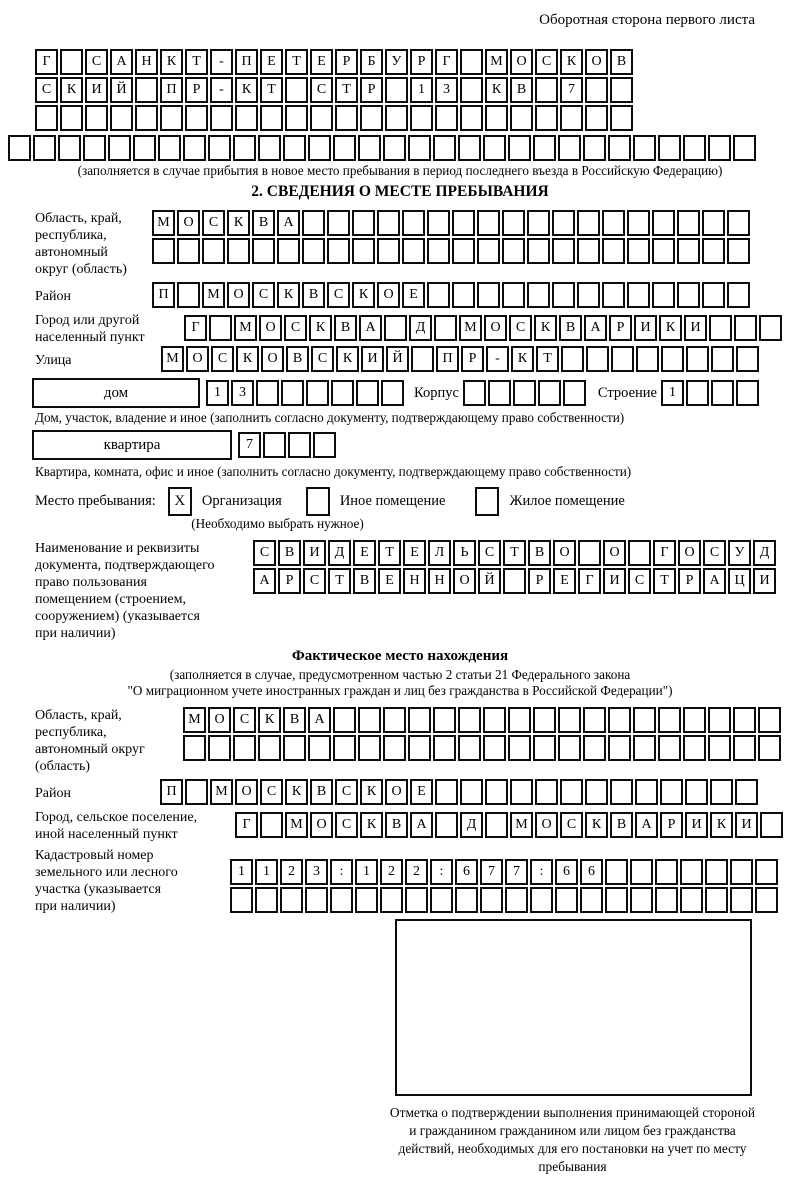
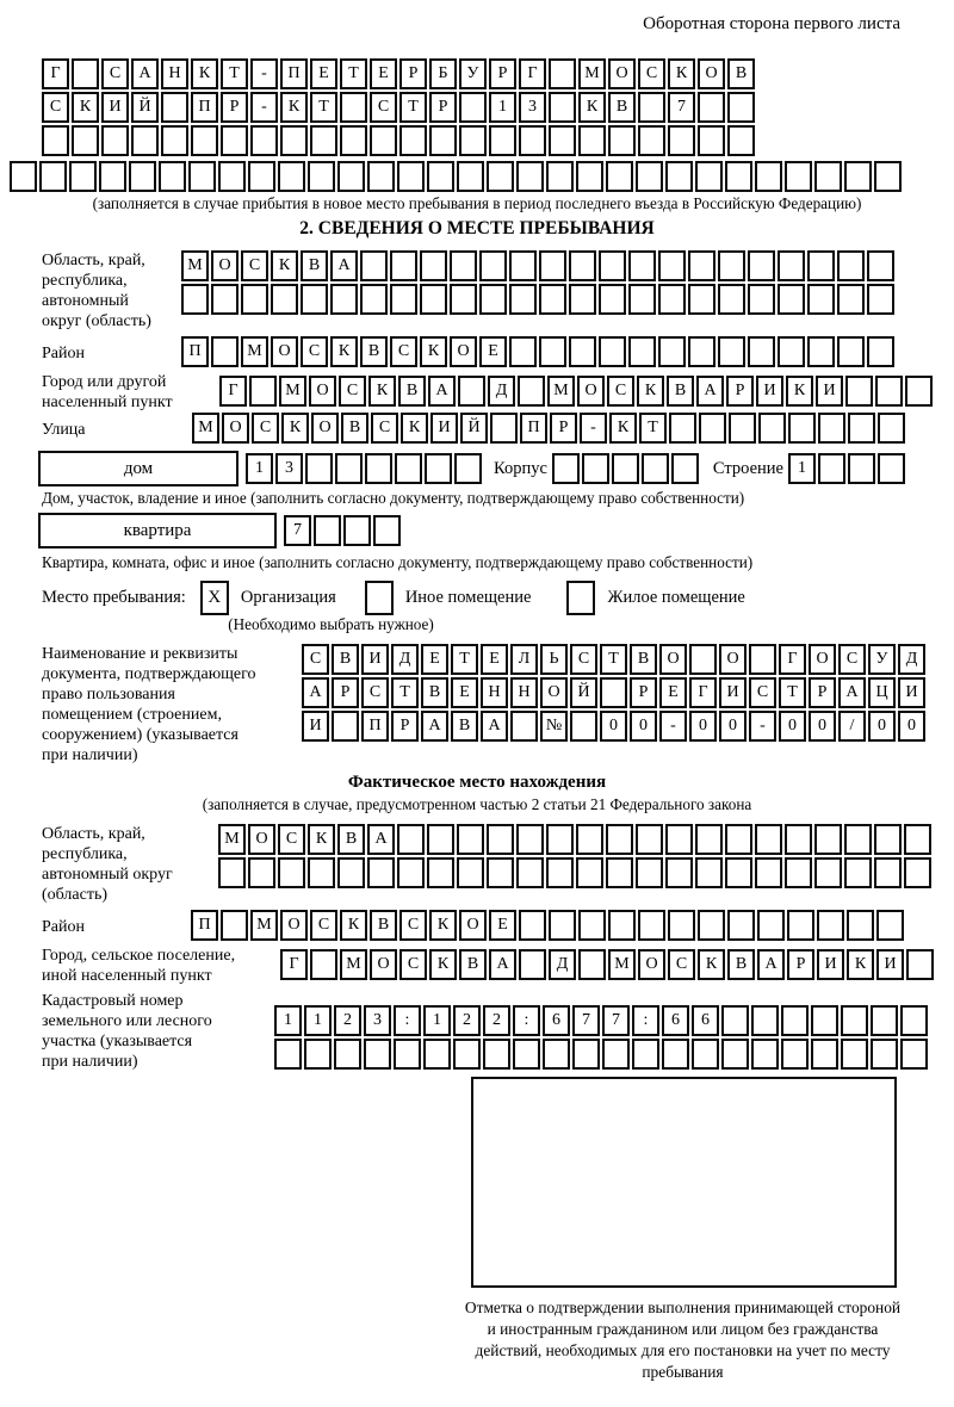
  Оборотная сторона первого листа
  Г С А Н К Т - П Е Т Е Р Б У Р Г М О С К О В
  С К И Й П Р - К Т С Т Р 1 3 К В 7
  (заполняется в случае прибытия в новое место пребывания в период последнего въезда в Российскую Федерацию)
  2. СВЕДЕНИЯ О МЕСТЕ ПРЕБЫВАНИЯ
  Область, край,
  республика,
  автономный
  округ (область)
  М О С К В А
  Район
  П М О С К В С К О Е
  Город или другой
  населенный пункт
  Г М О С К В А Д М О С К В А Р И К И
  Улица
  М О С К О В С К И Й П Р - К Т
  дом
  1 3
  Корпус
  Строение
  1
  Дом, участок, владение и иное (заполнить согласно документу, подтверждающему право собственности)
  квартира
  7
  Квартира, комната, офис и иное (заполнить согласно документу, подтверждающему право собственности)
  Место пребывания:
  X
  Организация
  Иное помещение
  Жилое помещение
  (Необходимо выбрать нужное)
  Наименование и реквизиты
  документа, подтверждающего
  право пользования
  помещением (строением,
  сооружением) (указывается
  при наличии)
  С В И Д Е Т Е Л Ь С Т В О О Г О С У Д
  А Р С Т В Е Н Н О Й Р Е Г И С Т Р А Ц И
+ И П Р А В А № 0 0 - 0 0 - 0 0 / 0 0
  Фактическое место нахождения
  (заполняется в случае, предусмотренном частью 2 статьи 21 Федерального закона
- "О миграционном учете иностранных граждан и лиц без гражданства в Российской Федерации")
  Область, край,
  республика,
  автономный округ
  (область)
  М О С К В А
  Район
  П М О С К В С К О Е
  Город, сельское поселение,
  иной населенный пункт
  Г М О С К В А Д М О С К В А Р И К И
  Кадастровый номер
  земельного или лесного
  участка (указывается
  при наличии)
  1 1 2 3 : 1 2 2 : 6 7 7 : 6 6
- Отметка о подтверждении выполнения принимающей стороной и гражданином гражданином или лицом без гражданства действий, необходимых для его постановки на учет по месту пребывания
+ Отметка о подтверждении выполнения принимающей стороной и иностранным гражданином или лицом без гражданства действий, необходимых для его постановки на учет по месту пребывания
